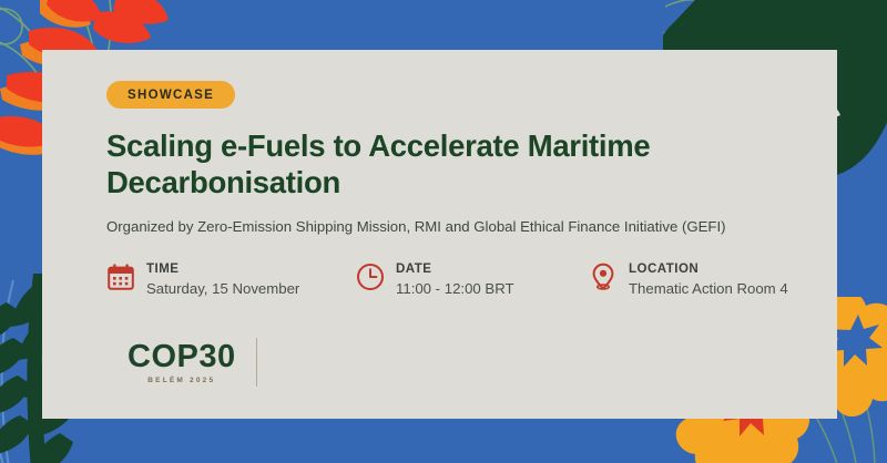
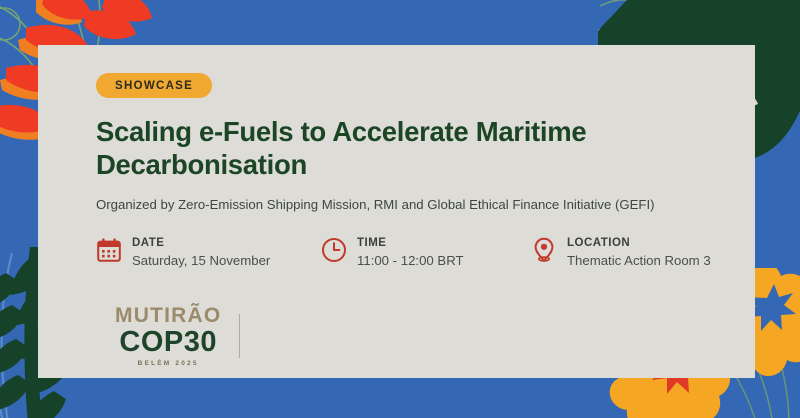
  SHOWCASE
  Scaling e-Fuels to Accelerate Maritime Decarbonisation
  Organized by Zero-Emission Shipping Mission, RMI and Global Ethical Finance Initiative (GEFI)
- TIME
+ DATE
  Saturday, 15 November
- DATE
+ TIME
  11:00 - 12:00 BRT
  LOCATION
- Thematic Action Room 4
+ Thematic Action Room 3
+ MUTIRÃO
  COP30
